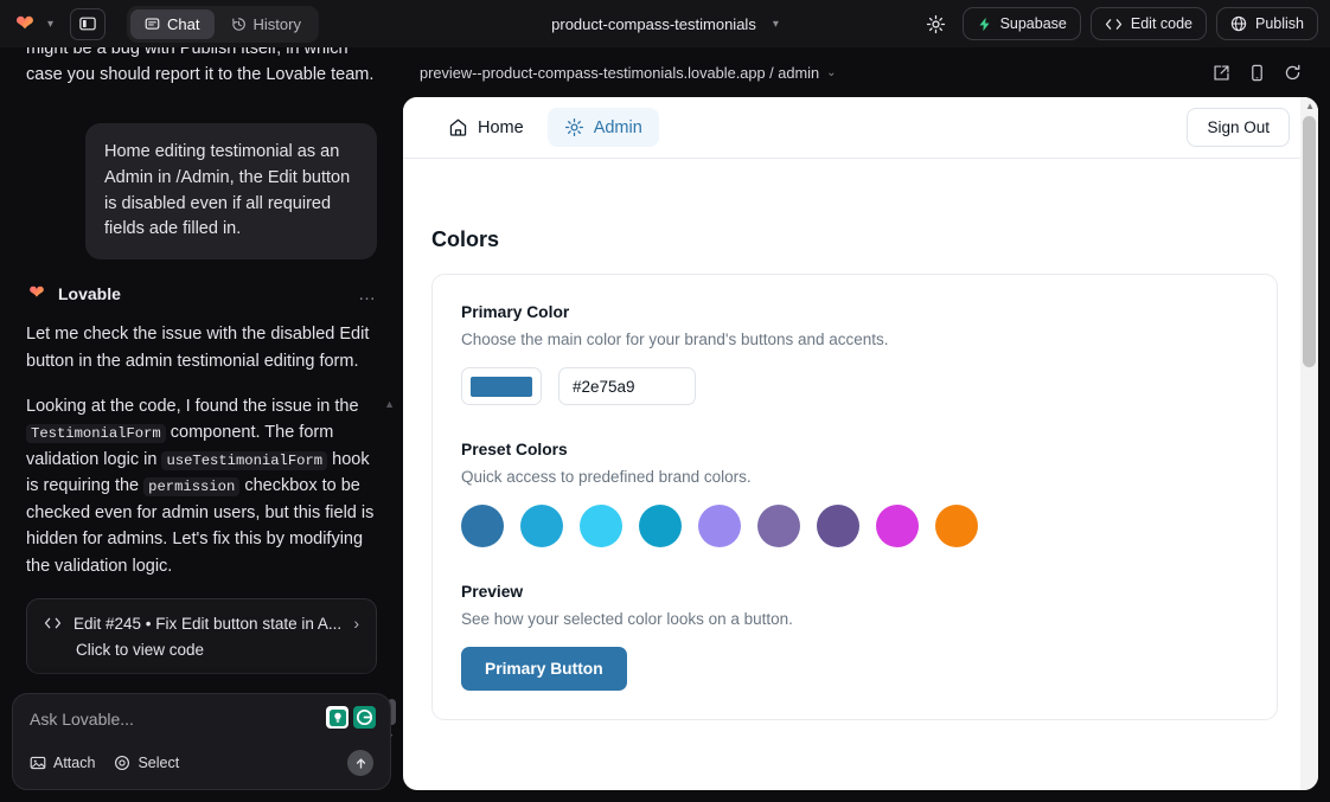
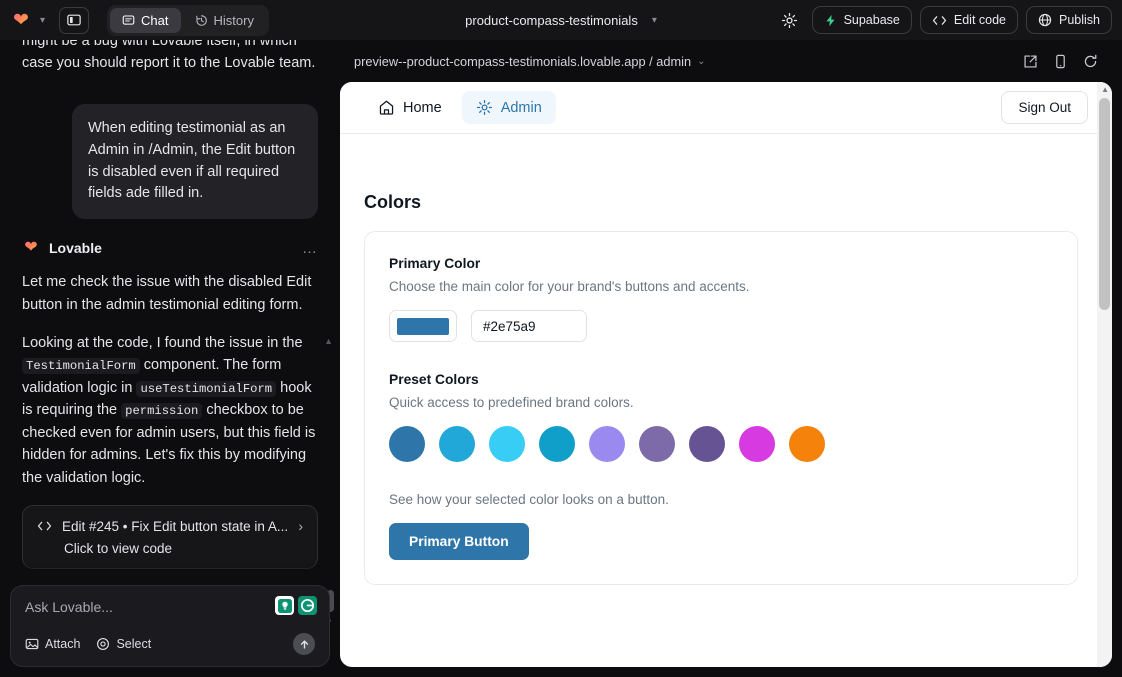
  ❤
  ▾
  Chat
  History
  product-compass-testimonials
  ▾
  Supabase
  Edit code
  Publish
- might be a bug with Publish itself, in which case you should report it to the Lovable team.
+ might be a bug with Lovable itself, in which case you should report it to the Lovable team.
- Home editing testimonial as an Admin in /Admin, the Edit button is disabled even if all required fields ade filled in.
+ When editing testimonial as an Admin in /Admin, the Edit button is disabled even if all required fields ade filled in.
  ❤
  Lovable
  …
  Let me check the issue with the disabled Edit button in the admin testimonial editing form.
  Looking at the code, I found the issue in the TestimonialForm component. The form validation logic in useTestimonialForm hook is requiring the permission checkbox to be checked even for admin users, but this field is hidden for admins. Let's fix this by modifying the validation logic.
  Edit #245 • Fix Edit button state in A...
  ›
  Click to view code
  ▲
  Ask Lovable...
  Attach
  Select
  preview--product-compass-testimonials.lovable.app / admin
  ⌄
  Home
  Admin
  Sign Out
  Colors
  Primary Color
  Choose the main color for your brand's buttons and accents.
  #2e75a9
  Preset Colors
  Quick access to predefined brand colors.
- Preview
  See how your selected color looks on a button.
  Primary Button
  ▲
